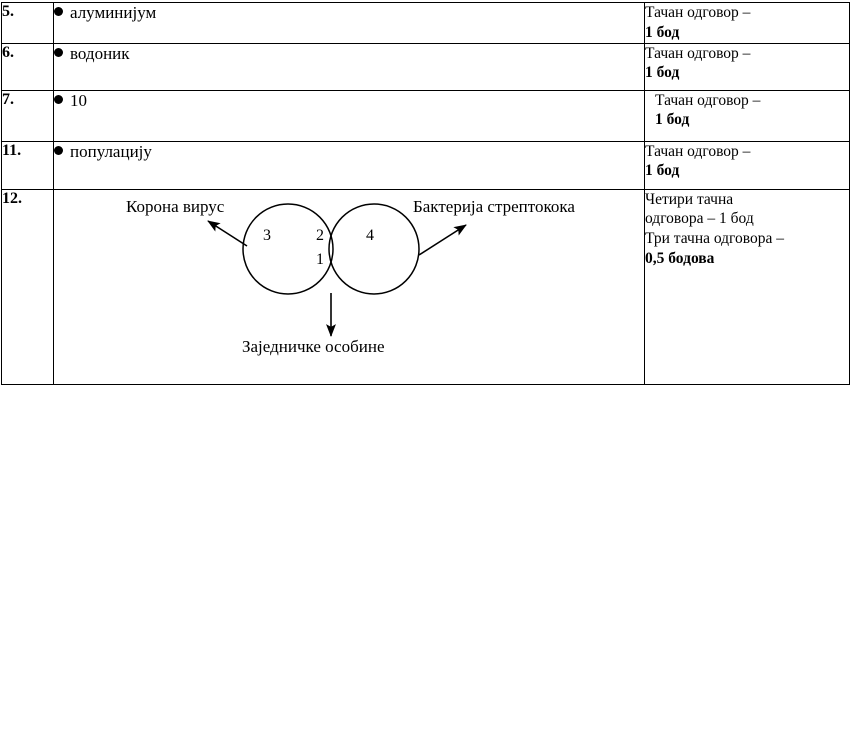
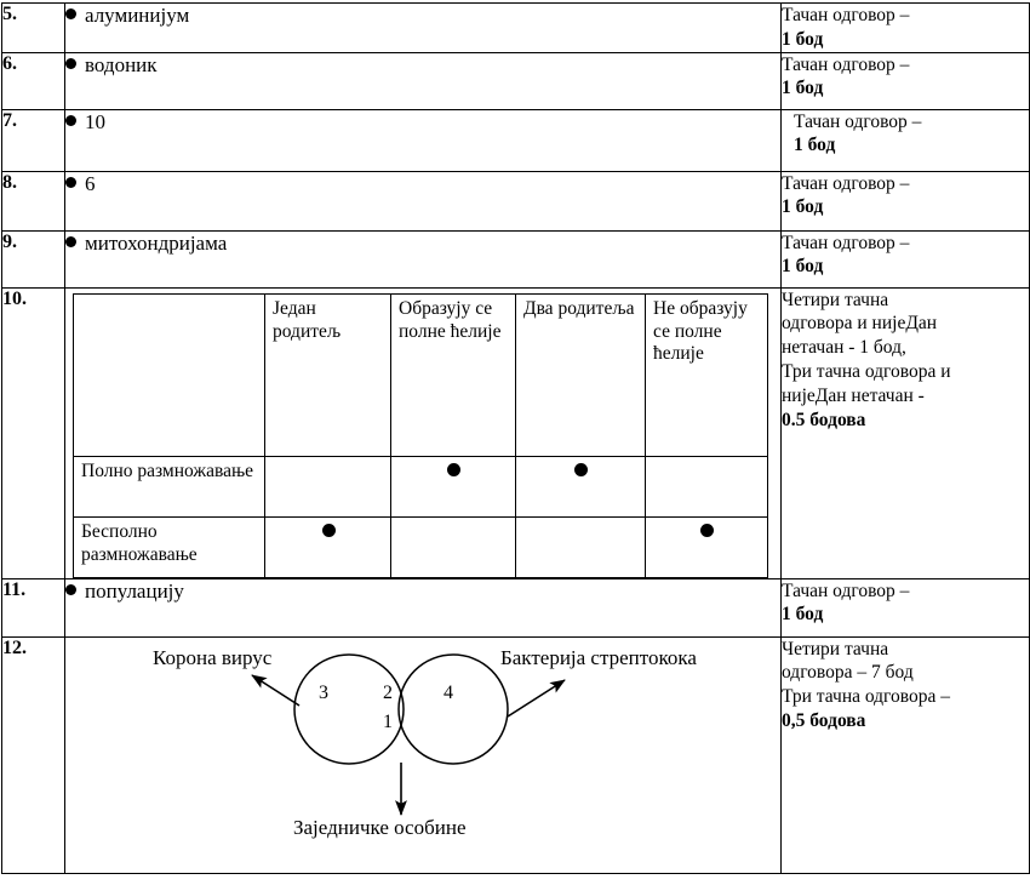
  5.	алуминијум	Тачан одговор – 1 бод
  6.	водоник	Тачан одговор – 1 бод
  7.	10	Тачан одговор – 1 бод
+ 8.	6	Тачан одговор – 1 бод
+ 9.	митохондријама	Тачан одговор – 1 бод
+ 10.
+ 	Један родитељ	Образују се полне ћелије	Два родитеља	Не образују се полне ћелије
+ Полно размножавање
+ Бесполно размножавање
+ 		Четири тачна одговора и нијеДан нетачан - 1 бод, Три тачна одговора и нијеДан нетачан - 0.5 бодова
  11.	популацију	Тачан одговор – 1 бод
- 12.	Корона вирус Бактерија стрептокока Заједничке особине 3 2 1 4	Четири тачна одговора – 1 бод Три тачна одговора – 0,5 бодова
+ 12.	Корона вирус Бактерија стрептокока Заједничке особине 3 2 1 4	Четири тачна одговора – 7 бод Три тачна одговора – 0,5 бодова
